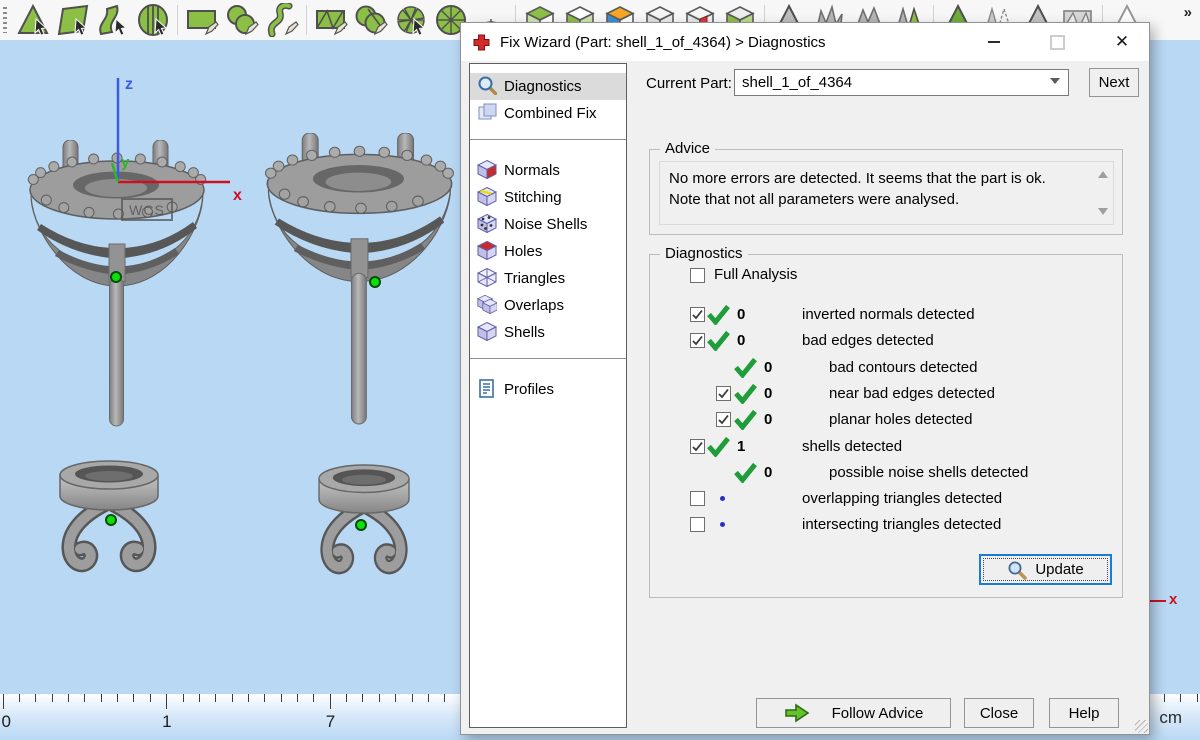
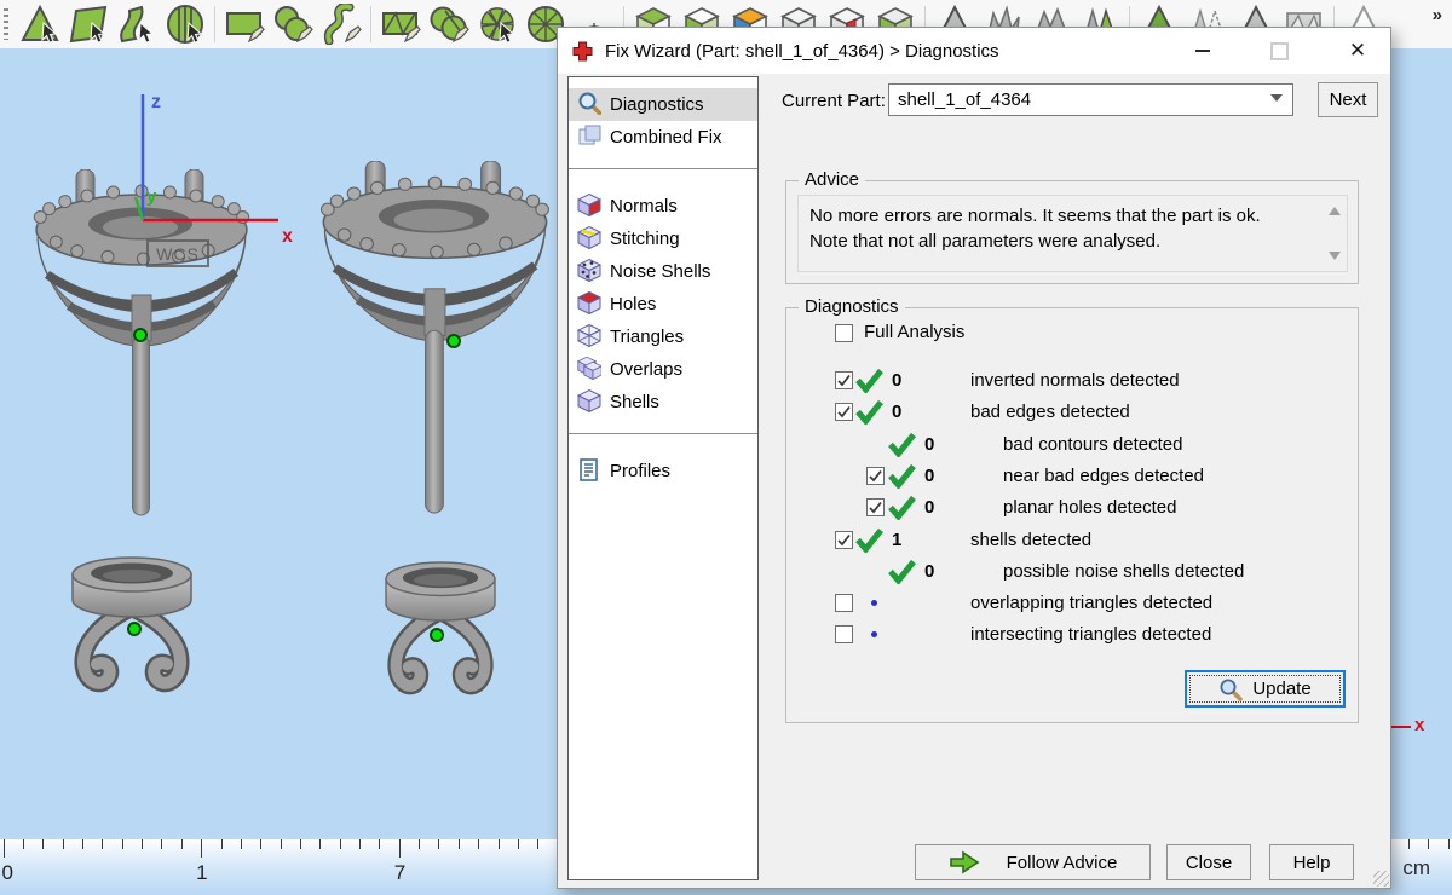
  »
  z
  y
  x
  WCS
  x
  cm
  0
  1
  7
  Fix Wizard (Part: shell_1_of_4364) > Diagnostics
  ✕
  Diagnostics
  Combined Fix
  Normals
  Stitching
  Noise Shells
  Holes
  Triangles
  Overlaps
  Shells
  Profiles
  Current Part:
  shell_1_of_4364
  Next
  Advice
- No more errors are detected. It seems that the part is ok. Note that not all parameters were analysed.
+ No more errors are normals. It seems that the part is ok. Note that not all parameters were analysed.
  Diagnostics
  Full Analysis
  0
  inverted normals detected
  0
  bad edges detected
  0
  bad contours detected
  0
  near bad edges detected
  0
  planar holes detected
  1
  shells detected
  0
  possible noise shells detected
  overlapping triangles detected
  intersecting triangles detected
  Update
  Follow Advice
  Close
  Help
